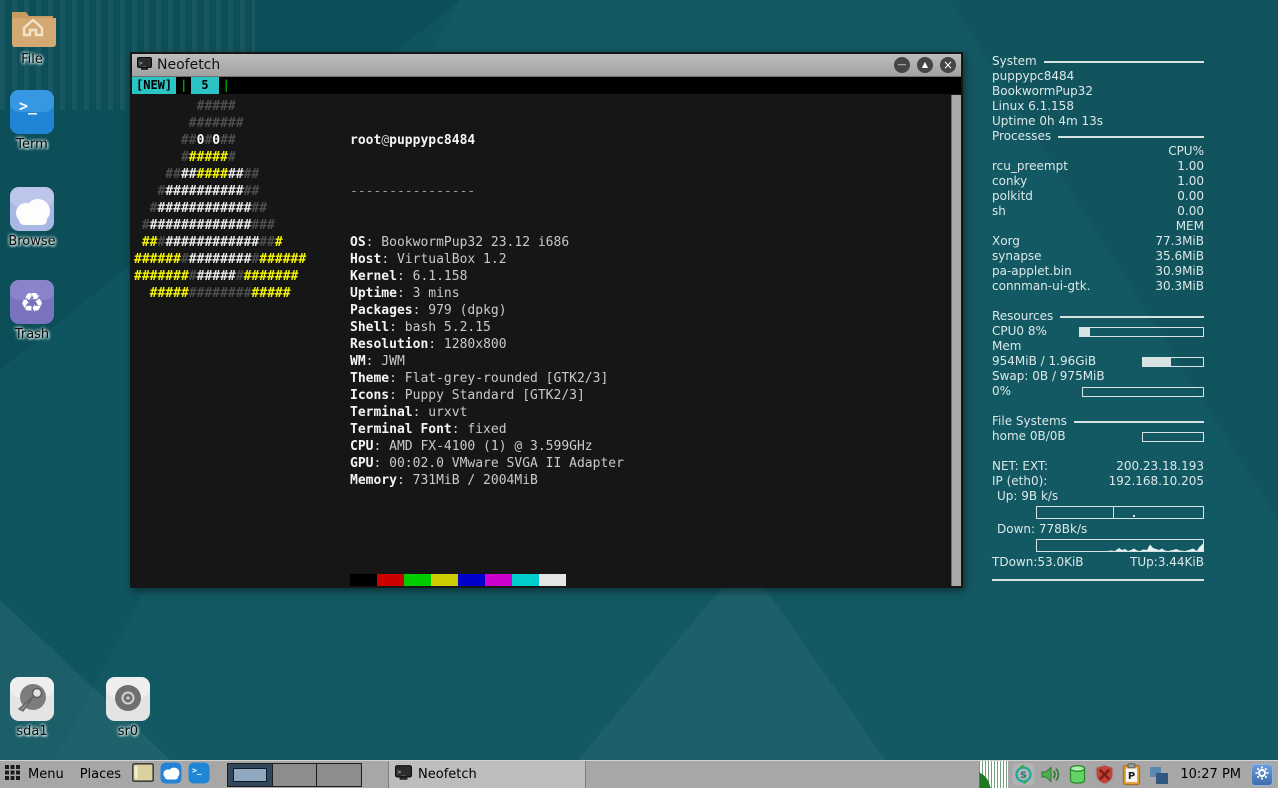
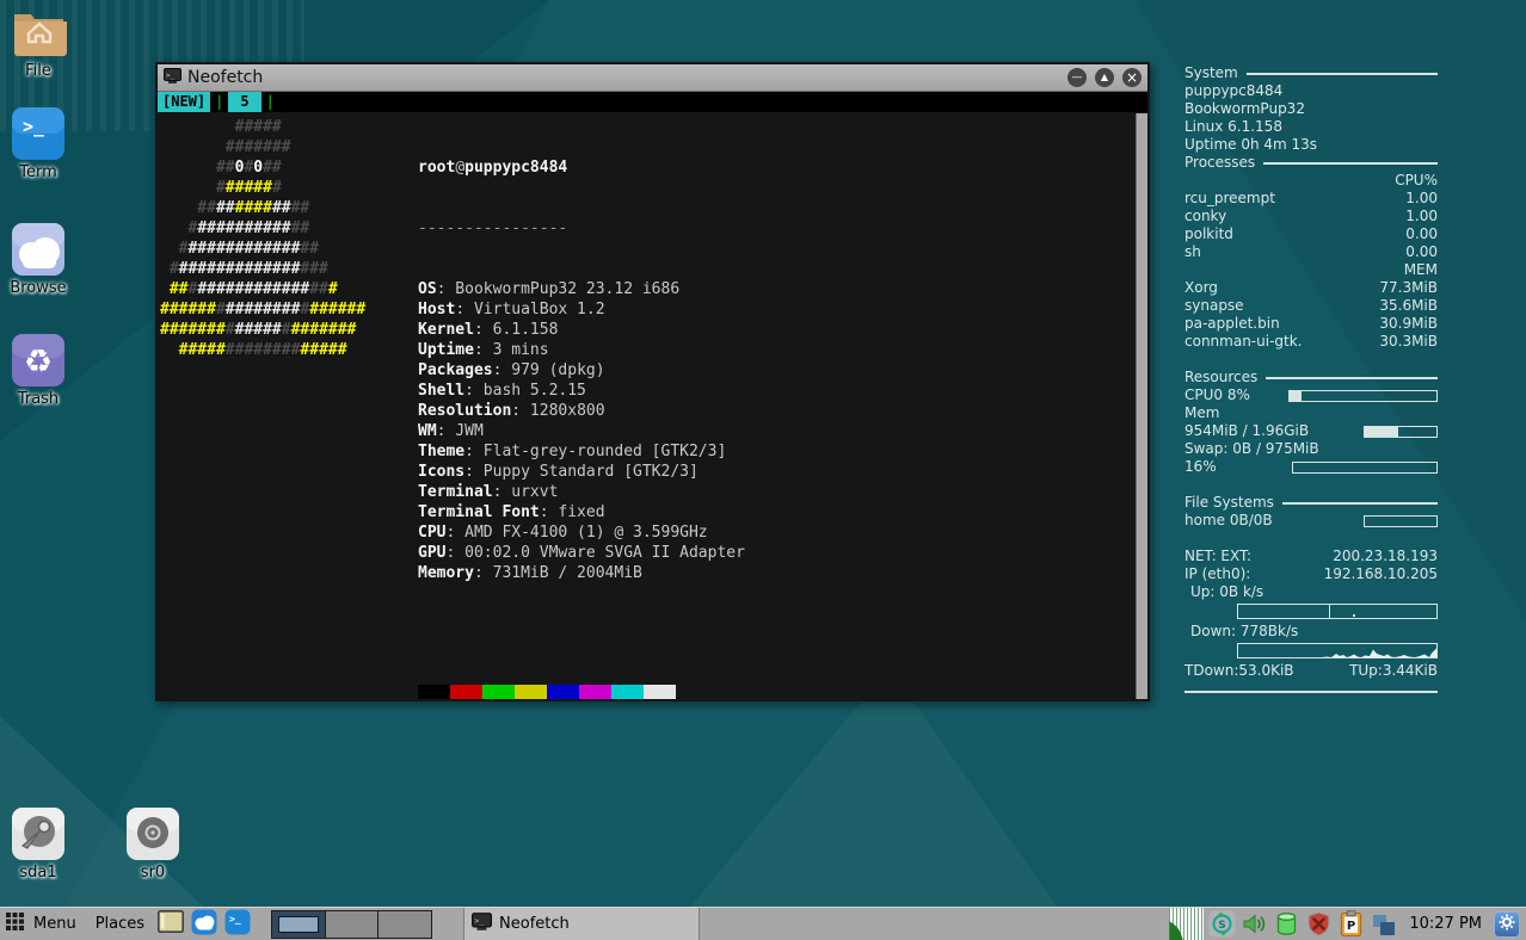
  File
  >_
  Term
  Browse
  ♻
  Trash
  sda1
  sr0
  Neofetch
  —
  ▲
  ×
  [NEW]
  |
  5
  |
  #####
  #######
  ##0#0##
  #######
  ############
  #############
  ###############
  #################
  ##################
  ######################
  #####################
  ##################
  root@puppypc8484
  ----------------
  OS: BookwormPup32 23.12 i686
  Host: VirtualBox 1.2
  Kernel: 6.1.158
  Uptime: 3 mins
  Packages: 979 (dpkg)
  Shell: bash 5.2.15
  Resolution: 1280x800
  WM: JWM
  Theme: Flat-grey-rounded [GTK2/3]
  Icons: Puppy Standard [GTK2/3]
  Terminal: urxvt
  Terminal Font: fixed
  CPU: AMD FX-4100 (1) @ 3.599GHz
  GPU: 00:02.0 VMware SVGA II Adapter
  Memory: 731MiB / 2004MiB
  System
  puppypc8484
  BookwormPup32
  Linux 6.1.158
  Uptime 0h 4m 13s
  Processes
  CPU%
  rcu_preempt
  1.00
  conky
  1.00
  polkitd
  0.00
  sh
  0.00
  MEM
  Xorg
  77.3MiB
  synapse
  35.6MiB
  pa-applet.bin
  30.9MiB
  connman-ui-gtk.
  30.3MiB
  Resources
  CPU0 8%
  Mem
  954MiB / 1.96GiB
  Swap: 0B / 975MiB
- 0%
+ 16%
  File Systems
  home 0B/0B
  NET: EXT:
  200.23.18.193
  IP (eth0):
  192.168.10.205
- Up: 9B k/s
+ Up: 0B k/s
  Down: 778Bk/s
  TDown:53.0KiB
  TUp:3.44KiB
  Menu
  Places
  >_
  >_
  Neofetch
  S
  P
  10:27 PM
